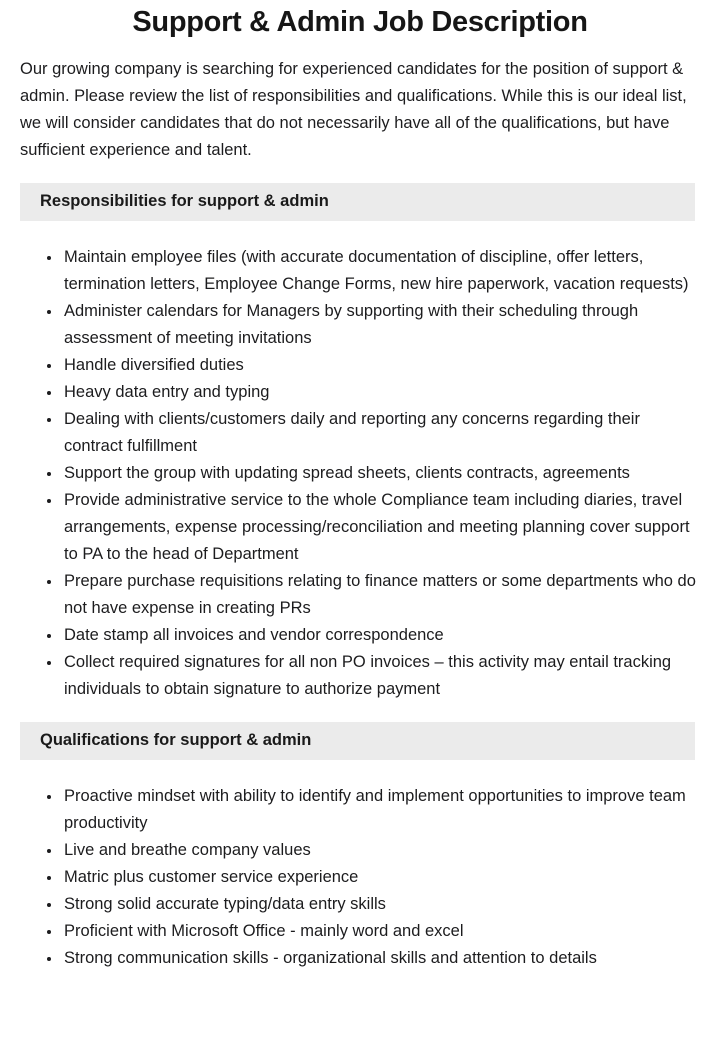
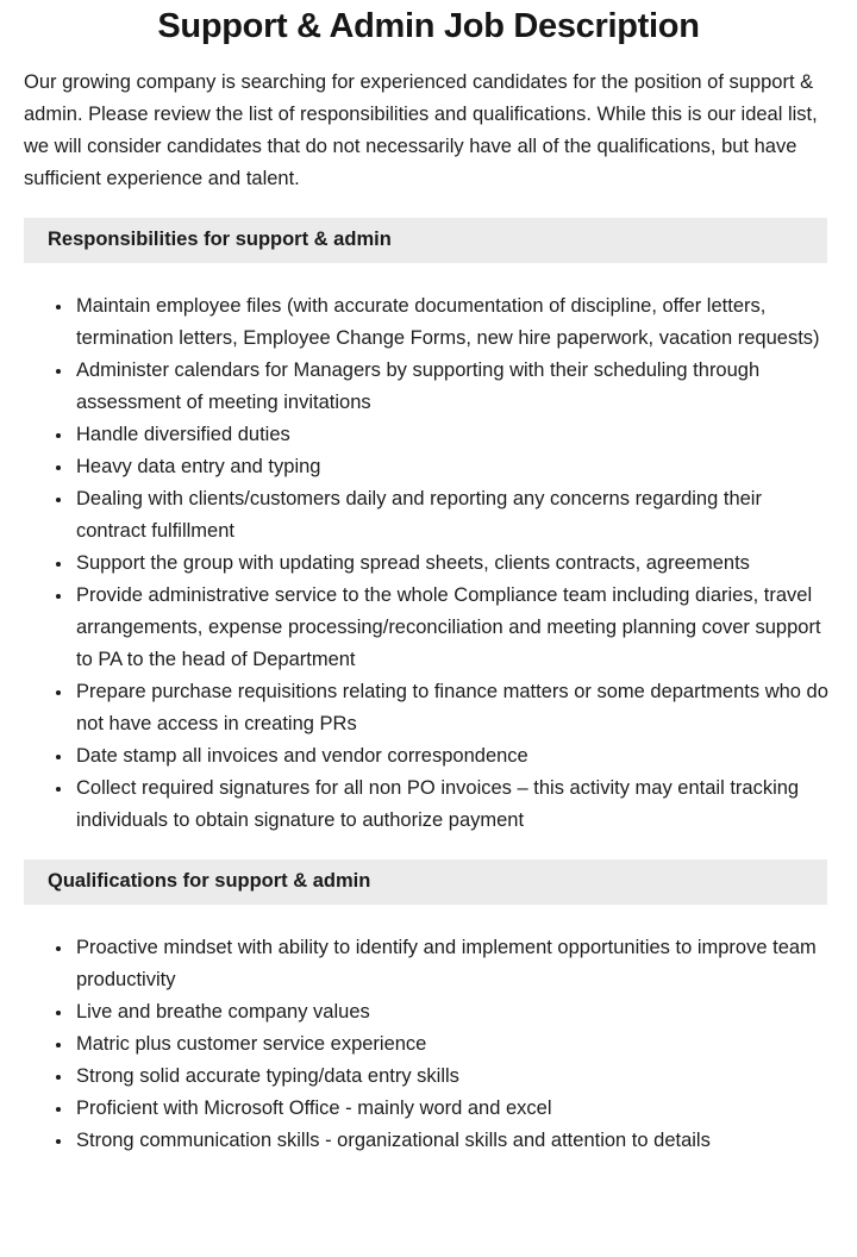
  Support & Admin Job Description
  Our growing company is searching for experienced candidates for the position of support & admin. Please review the list of responsibilities and qualifications. While this is our ideal list, we will consider candidates that do not necessarily have all of the qualifications, but have sufficient experience and talent.
  Responsibilities for support & admin
  Maintain employee files (with accurate documentation of discipline, offer letters, termination letters, Employee Change Forms, new hire paperwork, vacation requests)
  Administer calendars for Managers by supporting with their scheduling through assessment of meeting invitations
  Handle diversified duties
  Heavy data entry and typing
  Dealing with clients/customers daily and reporting any concerns regarding their contract fulfillment
  Support the group with updating spread sheets, clients contracts, agreements
  Provide administrative service to the whole Compliance team including diaries, travel arrangements, expense processing/reconciliation and meeting planning cover support to PA to the head of Department
- Prepare purchase requisitions relating to finance matters or some departments who do not have expense in creating PRs
+ Prepare purchase requisitions relating to finance matters or some departments who do not have access in creating PRs
  Date stamp all invoices and vendor correspondence
  Collect required signatures for all non PO invoices – this activity may entail tracking individuals to obtain signature to authorize payment
  Qualifications for support & admin
  Proactive mindset with ability to identify and implement opportunities to improve team productivity
  Live and breathe company values
  Matric plus customer service experience
  Strong solid accurate typing/data entry skills
  Proficient with Microsoft Office - mainly word and excel
  Strong communication skills - organizational skills and attention to details
